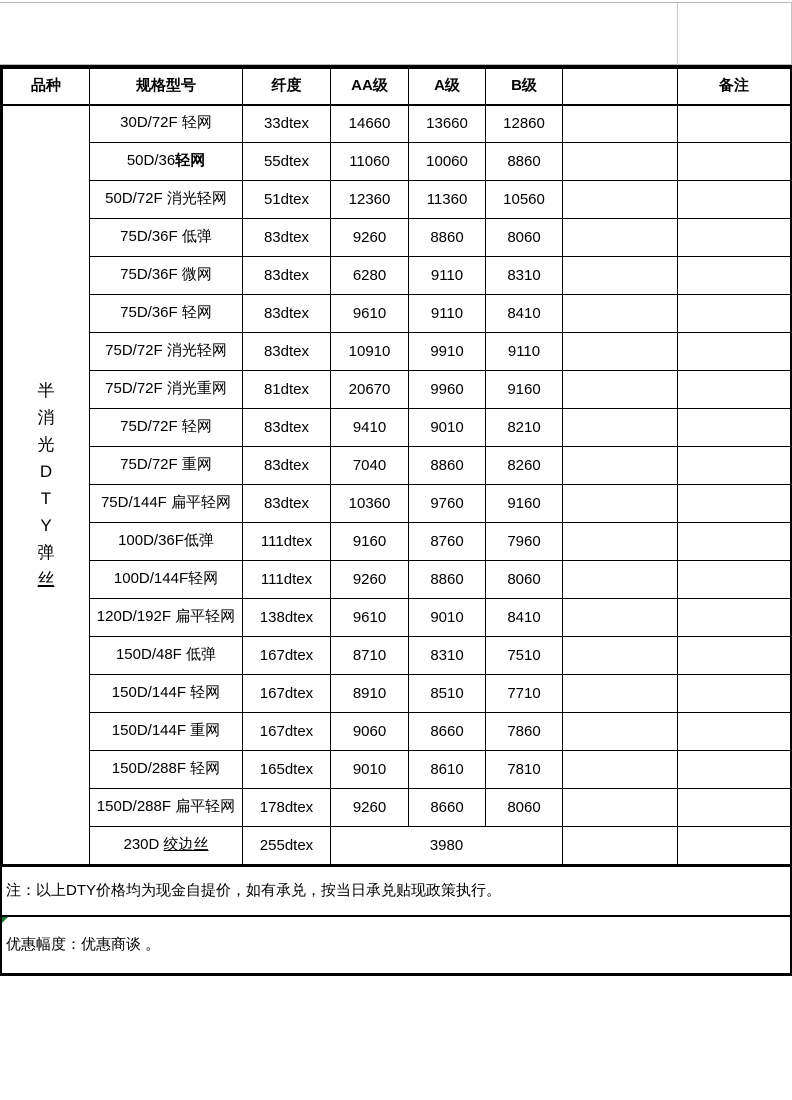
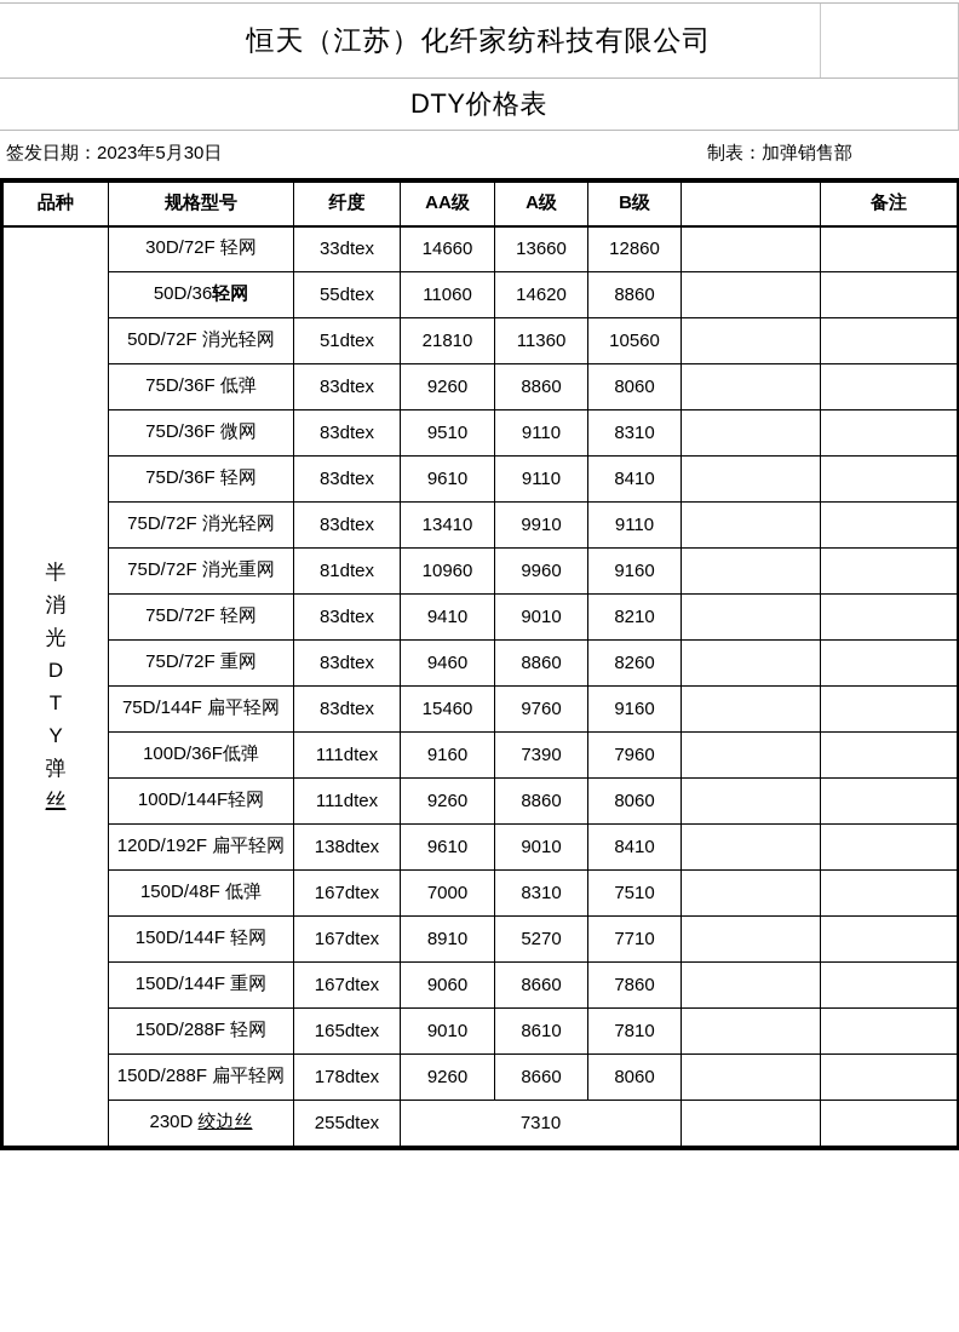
+ 恒天（江苏）化纤家纺科技有限公司
+ DTY价格表
+ 签发日期：2023年5月30日
+ 制表：加弹销售部
  品种	规格型号	纤度	AA级	A级	B级		备注
  半消光DTY弹丝	30D/72F 轻网	33dtex	14660	13660	12860
- 50D/36轻网	55dtex	11060	10060	8860
+ 50D/36轻网	55dtex	11060	14620	8860
- 50D/72F 消光轻网	51dtex	12360	11360	10560
+ 50D/72F 消光轻网	51dtex	21810	11360	10560
  75D/36F 低弹	83dtex	9260	8860	8060
- 75D/36F 微网	83dtex	6280	9110	8310
+ 75D/36F 微网	83dtex	9510	9110	8310
  75D/36F 轻网	83dtex	9610	9110	8410
- 75D/72F 消光轻网	83dtex	10910	9910	9110
+ 75D/72F 消光轻网	83dtex	13410	9910	9110
- 75D/72F 消光重网	81dtex	20670	9960	9160
+ 75D/72F 消光重网	81dtex	10960	9960	9160
  75D/72F 轻网	83dtex	9410	9010	8210
- 75D/72F 重网	83dtex	7040	8860	8260
+ 75D/72F 重网	83dtex	9460	8860	8260
- 75D/144F 扁平轻网	83dtex	10360	9760	9160
+ 75D/144F 扁平轻网	83dtex	15460	9760	9160
- 100D/36F低弹	111dtex	9160	8760	7960
+ 100D/36F低弹	111dtex	9160	7390	7960
  100D/144F轻网	111dtex	9260	8860	8060
  120D/192F 扁平轻网	138dtex	9610	9010	8410
- 150D/48F 低弹	167dtex	8710	8310	7510
+ 150D/48F 低弹	167dtex	7000	8310	7510
- 150D/144F 轻网	167dtex	8910	8510	7710
+ 150D/144F 轻网	167dtex	8910	5270	7710
  150D/144F 重网	167dtex	9060	8660	7860
  150D/288F 轻网	165dtex	9010	8610	7810
  150D/288F 扁平轻网	178dtex	9260	8660	8060
- 230D 绞边丝	255dtex	3980
+ 230D 绞边丝	255dtex	7310
- 注：以上DTY价格均为现金自提价，如有承兑，按当日承兑贴现政策执行。
- 优惠幅度：优惠商谈 。
